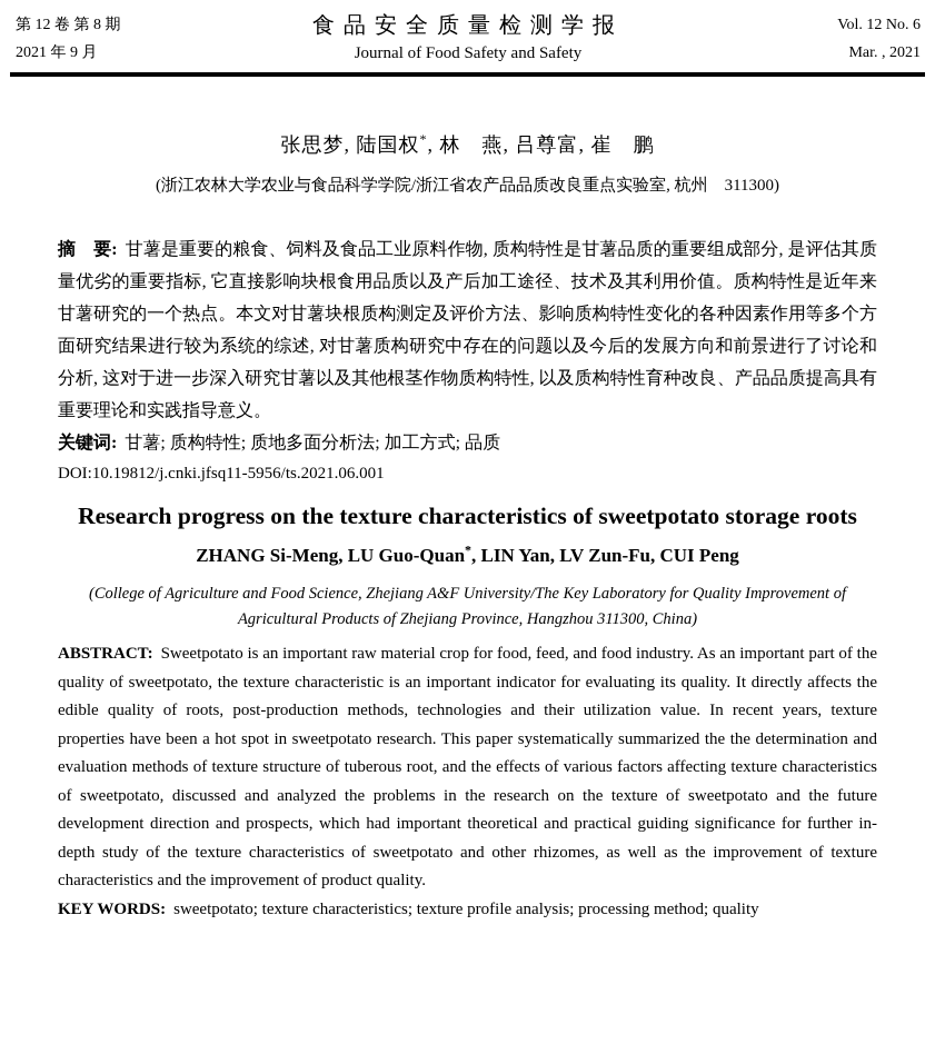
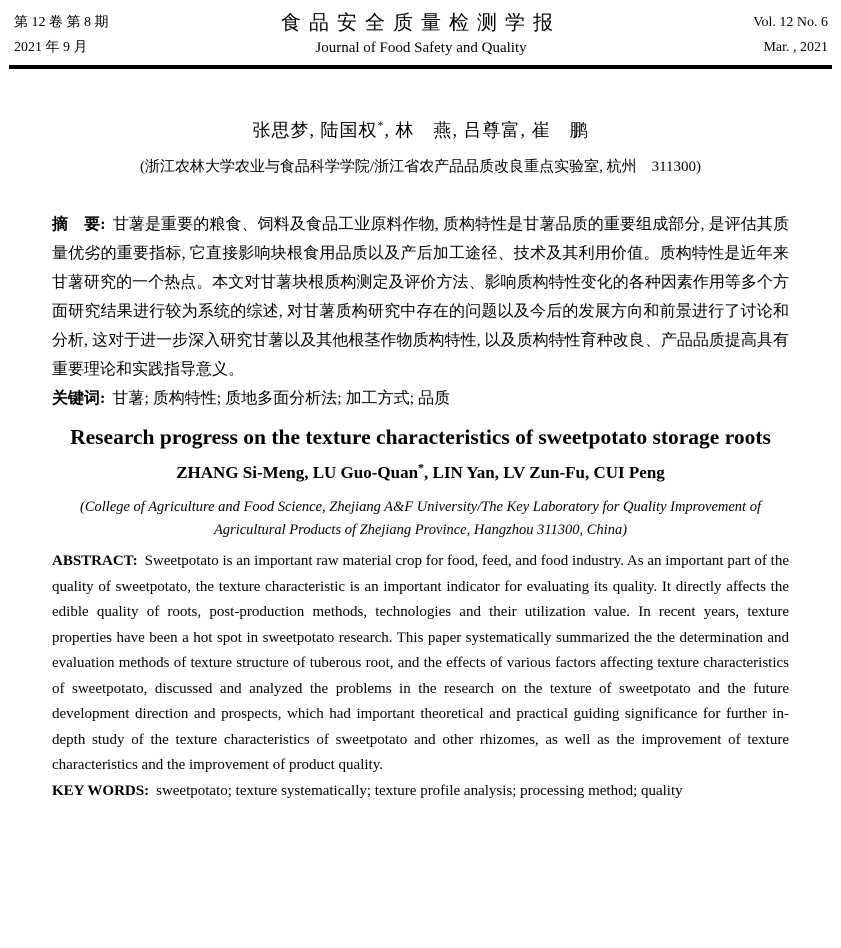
  第 12 卷 第 8 期
  2021 年 9 月
  食品安全质量检测学报
- Journal of Food Safety and Safety
+ Journal of Food Safety and Quality
  Vol. 12 No. 6
  Mar. , 2021
  张思梦, 陆国权*, 林 燕, 吕尊富, 崔 鹏
  (浙江农林大学农业与食品科学学院/浙江省农产品品质改良重点实验室, 杭州 311300)
  摘 要: 甘薯是重要的粮食、饲料及食品工业原料作物, 质构特性是甘薯品质的重要组成部分, 是评估其质量优劣的重要指标, 它直接影响块根食用品质以及产后加工途径、技术及其利用价值。质构特性是近年来甘薯研究的一个热点。本文对甘薯块根质构测定及评价方法、影响质构特性变化的各种因素作用等多个方面研究结果进行较为系统的综述, 对甘薯质构研究中存在的问题以及今后的发展方向和前景进行了讨论和分析, 这对于进一步深入研究甘薯以及其他根茎作物质构特性, 以及质构特性育种改良、产品品质提高具有重要理论和实践指导意义。
  关键词: 甘薯; 质构特性; 质地多面分析法; 加工方式; 品质
- DOI:10.19812/j.cnki.jfsq11-5956/ts.2021.06.001
  Research progress on the texture characteristics of sweetpotato storage roots
  ZHANG Si-Meng, LU Guo-Quan*, LIN Yan, LV Zun-Fu, CUI Peng
  (College of Agriculture and Food Science, Zhejiang A&F University/The Key Laboratory for Quality Improvement of Agricultural Products of Zhejiang Province, Hangzhou 311300, China)
  ABSTRACT: Sweetpotato is an important raw material crop for food, feed, and food industry. As an important part of the quality of sweetpotato, the texture characteristic is an important indicator for evaluating its quality. It directly affects the edible quality of roots, post-production methods, technologies and their utilization value. In recent years, texture properties have been a hot spot in sweetpotato research. This paper systematically summarized the the determination and evaluation methods of texture structure of tuberous root, and the effects of various factors affecting texture characteristics of sweetpotato, discussed and analyzed the problems in the research on the texture of sweetpotato and the future development direction and prospects, which had important theoretical and practical guiding significance for further in-depth study of the texture characteristics of sweetpotato and other rhizomes, as well as the improvement of texture characteristics and the improvement of product quality.
- KEY WORDS: sweetpotato; texture characteristics; texture profile analysis; processing method; quality
+ KEY WORDS: sweetpotato; texture systematically; texture profile analysis; processing method; quality
